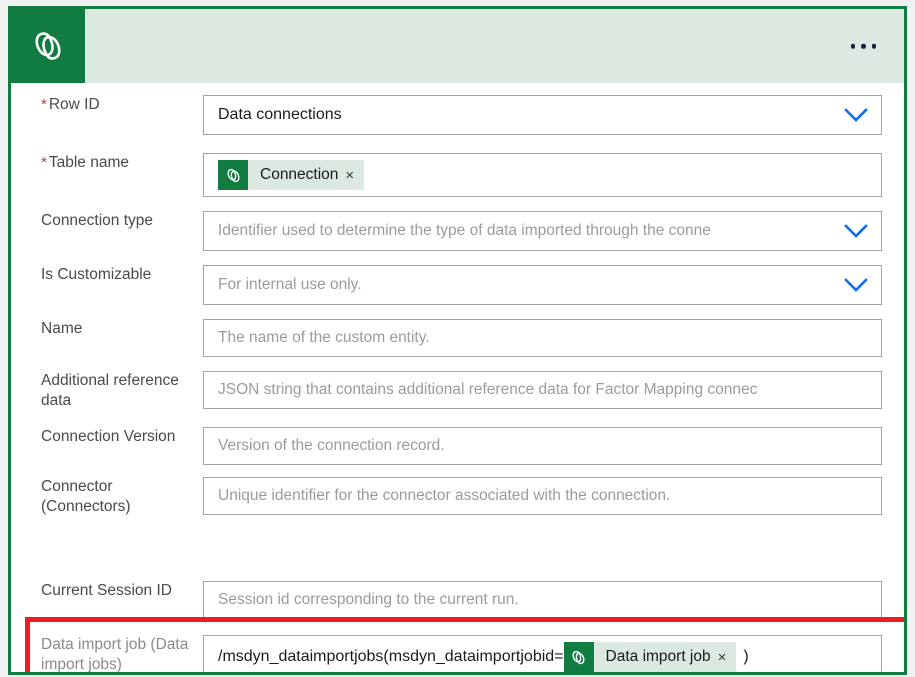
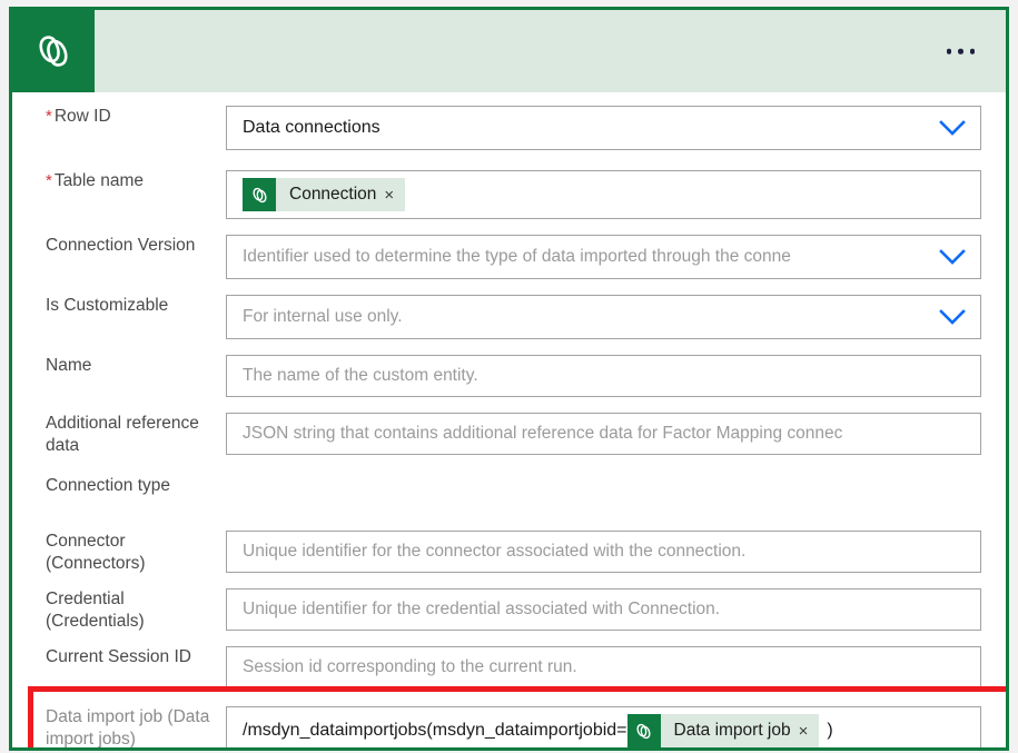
  *Row ID
  Data connections
  *Table name
  Connection
  ×
- Connection type
+ Connection Version
  Identifier used to determine the type of data imported through the conne
  Is Customizable
  For internal use only.
  Name
  The name of the custom entity.
  Additional reference
  data
  JSON string that contains additional reference data for Factor Mapping connec
- Connection Version
+ Connection type
- Version of the connection record.
  Connector (Connectors)
  Unique identifier for the connector associated with the connection.
+ Credential (Credentials)
+ Unique identifier for the credential associated with Connection.
  Current Session ID
  Session id corresponding to the current run.
  Data import job (Data
  import jobs)
  /msdyn_dataimportjobs(msdyn_dataimportjobid=
  Data import job
  ×
  )
